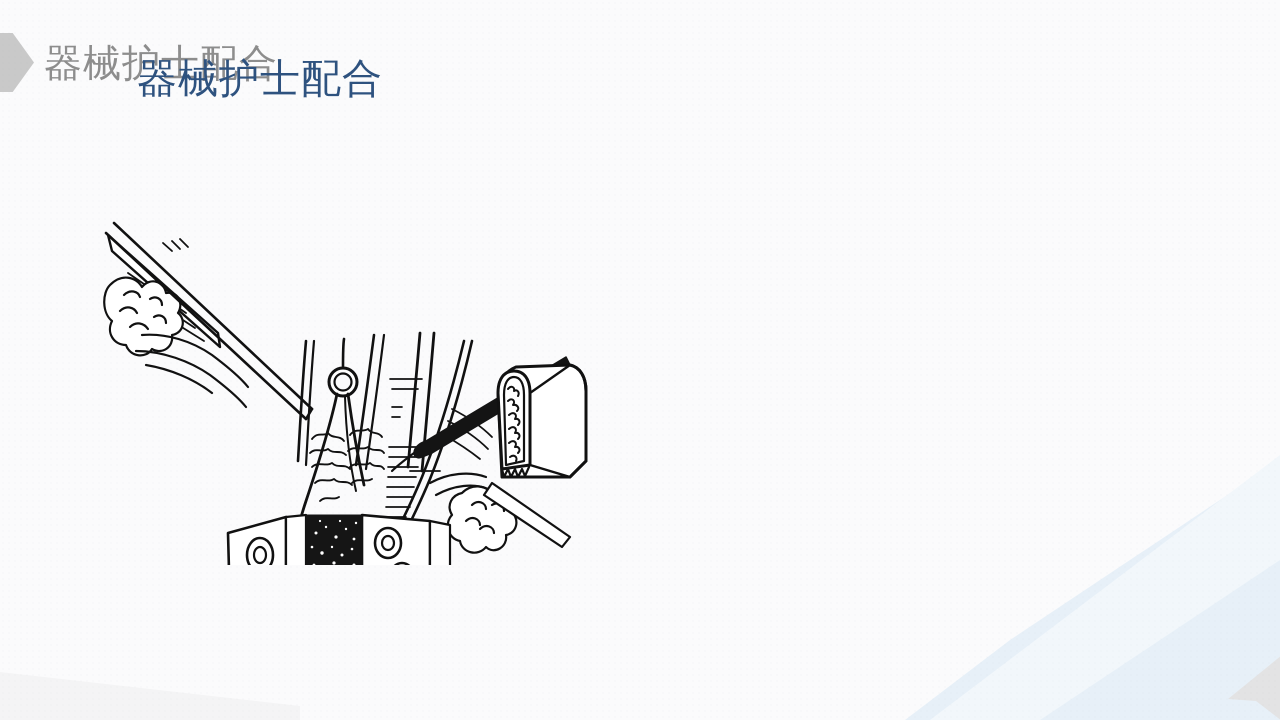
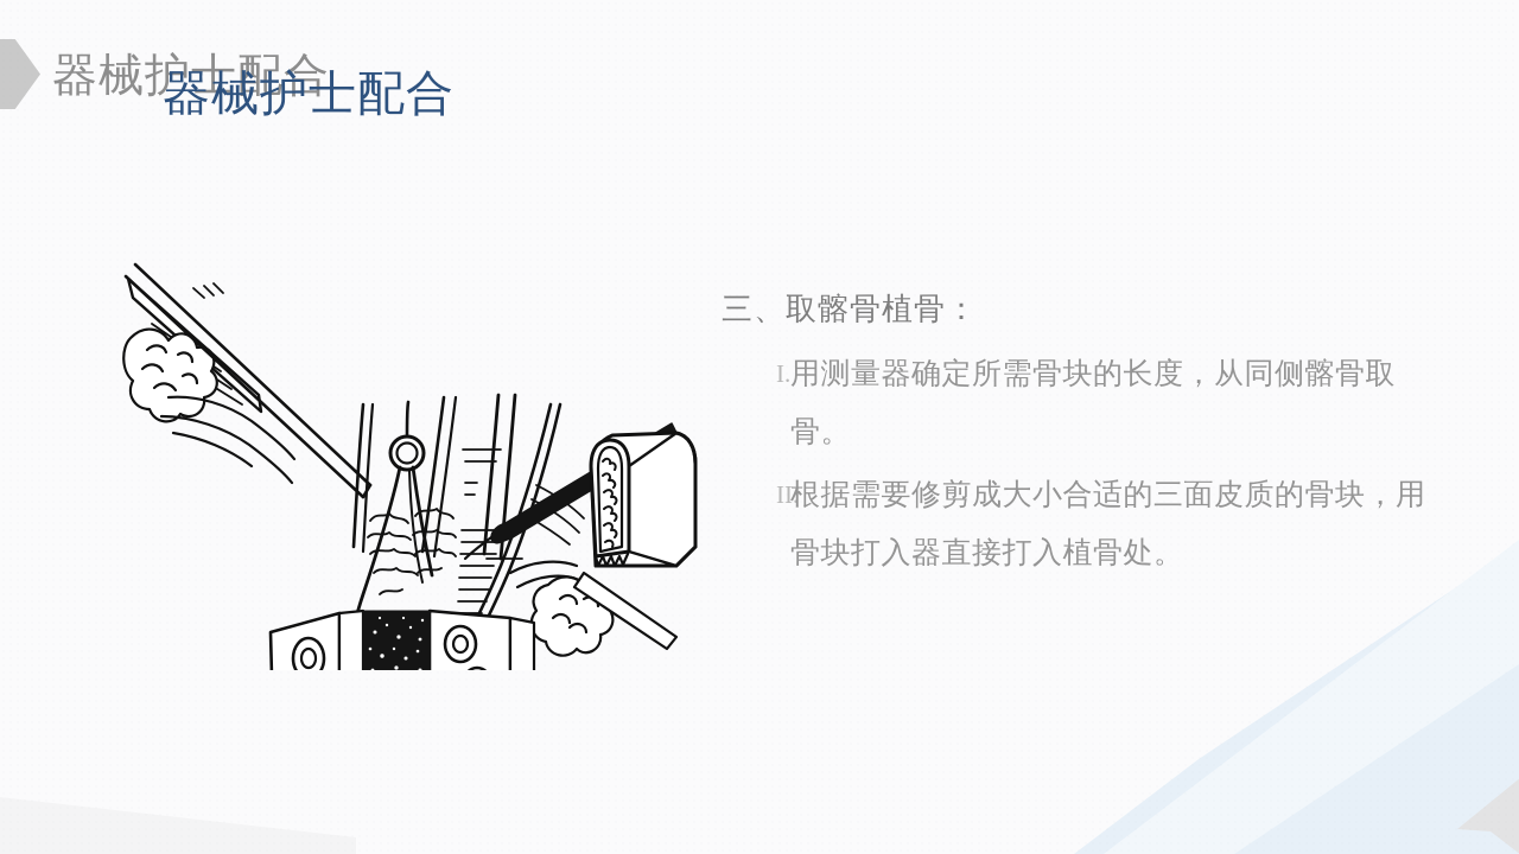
  器械护士配合
  器械护士配合
+ 三、取髂骨植骨：
+ I.
+ 用测量器确定所需骨块的长度，从同侧髂骨取骨。
+ II.
+ 根据需要修剪成大小合适的三面皮质的骨块，用骨块打入器直接打入植骨处。
